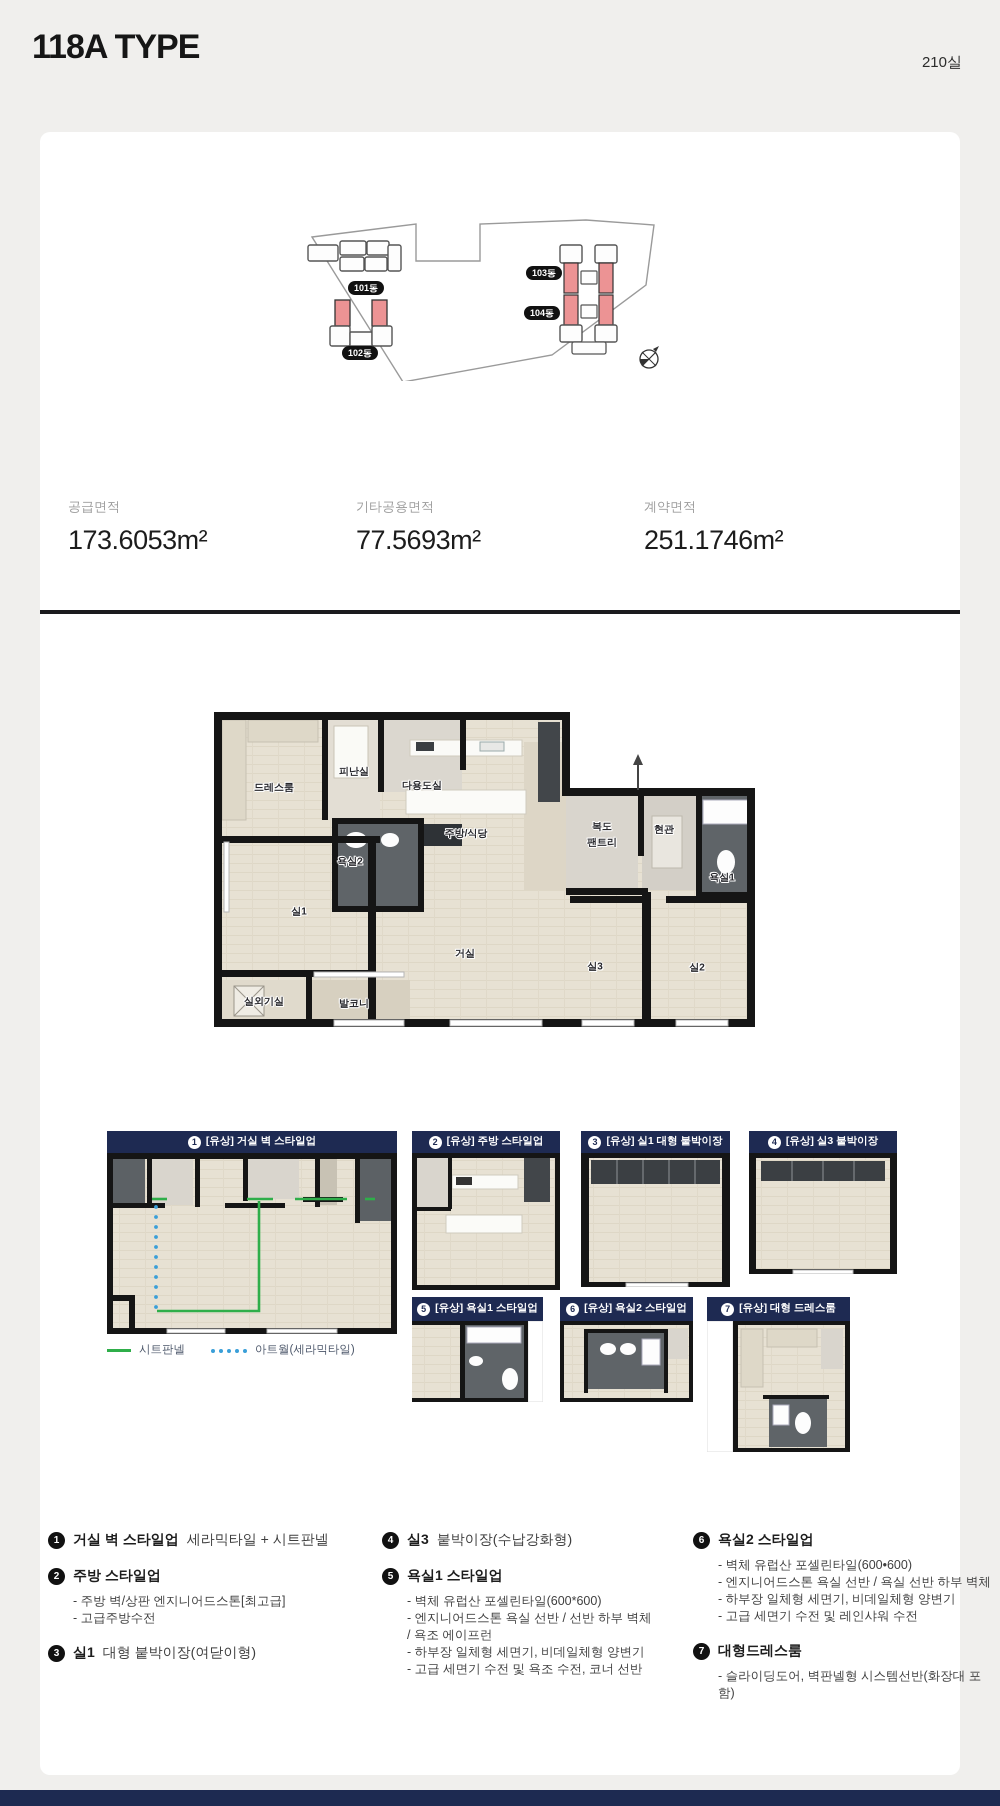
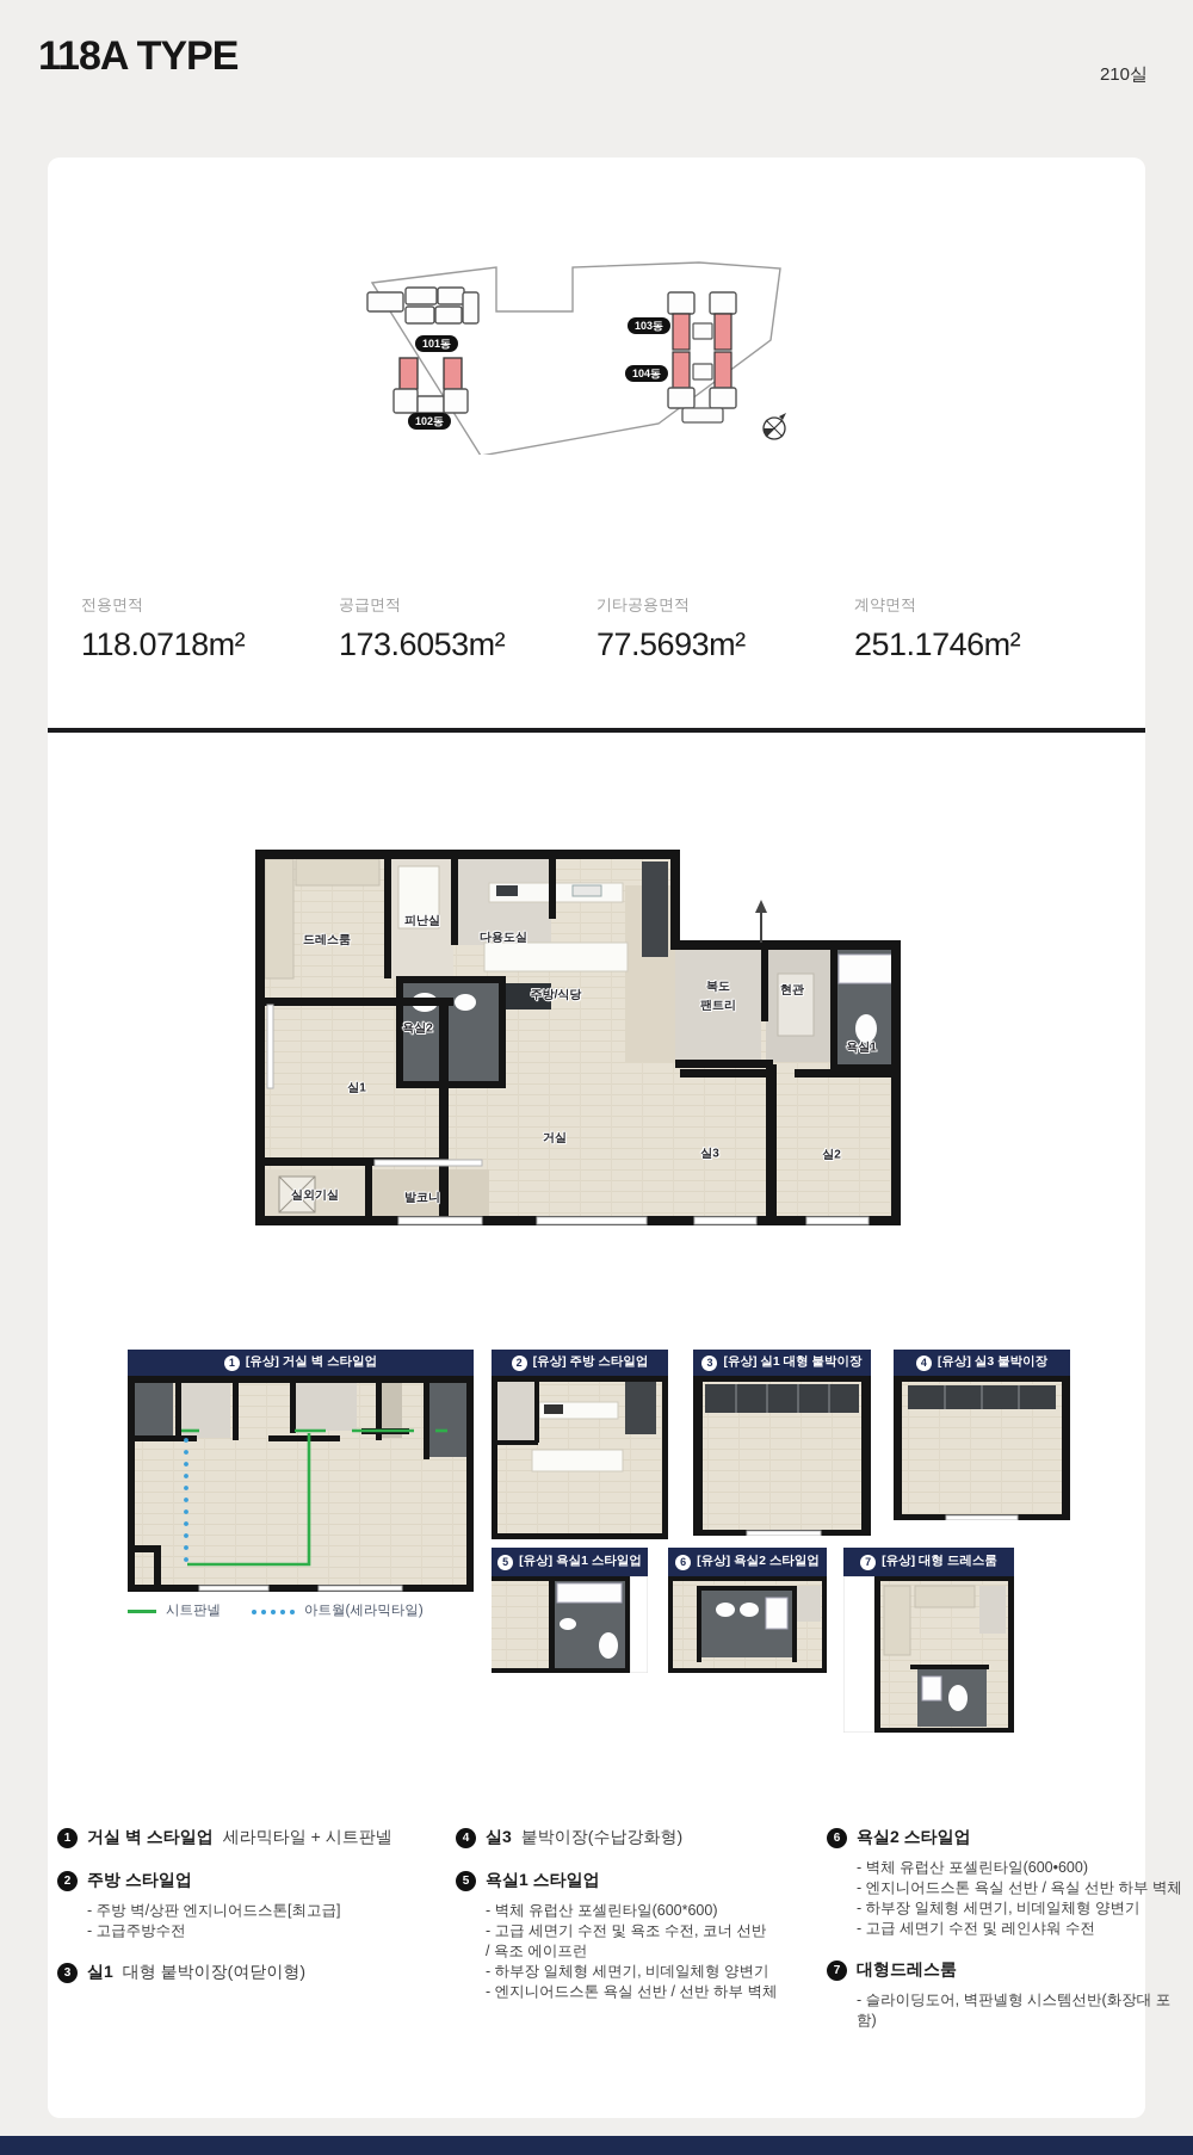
  118A TYPE
  210실
  101동
  102동
  103동
  104동
+ 전용면적
+ 118.0718m²
  공급면적
  173.6053m²
  기타공용면적
  77.5693m²
  계약면적
  251.1746m²
  드레스룸
  피난실
  다용도실
  욕실2
  주방/식당
  복도
  팬트리
  현관
  욕실1
  실1
  거실
  실3
  실2
  실외기실
  발코니
  1
  [유상] 거실 벽 스타일업
  2
  [유상] 주방 스타일업
  3
  [유상] 실1 대형 붙박이장
  4
  [유상] 실3 붙박이장
  5
  [유상] 욕실1 스타일업
  6
  [유상] 욕실2 스타일업
  7
  [유상] 대형 드레스룸
  시트판넬
  아트월(세라믹타일)
  1
  거실 벽 스타일업
  세라믹타일 + 시트판넬
  2
  주방 스타일업
  - 주방 벽/상판 엔지니어드스톤[최고급]
  - 고급주방수전
  3
  실1
  대형 붙박이장(여닫이형)
  4
  실3
  붙박이장(수납강화형)
  5
  욕실1 스타일업
  - 벽체 유럽산 포셀린타일(600*600)
- - 엔지니어드스톤 욕실 선반 / 선반 하부 벽체
+ - 고급 세면기 수전 및 욕조 수전, 코너 선반
  / 욕조 에이프런
  - 하부장 일체형 세면기, 비데일체형 양변기
- - 고급 세면기 수전 및 욕조 수전, 코너 선반
+ - 엔지니어드스톤 욕실 선반 / 선반 하부 벽체
  6
  욕실2 스타일업
  - 벽체 유럽산 포셀린타일(600•600)
  - 엔지니어드스톤 욕실 선반 / 욕실 선반 하부 벽체
  - 하부장 일체형 세면기, 비데일체형 양변기
  - 고급 세면기 수전 및 레인샤워 수전
  7
  대형드레스룸
  - 슬라이딩도어, 벽판넬형 시스템선반(화장대 포함)
